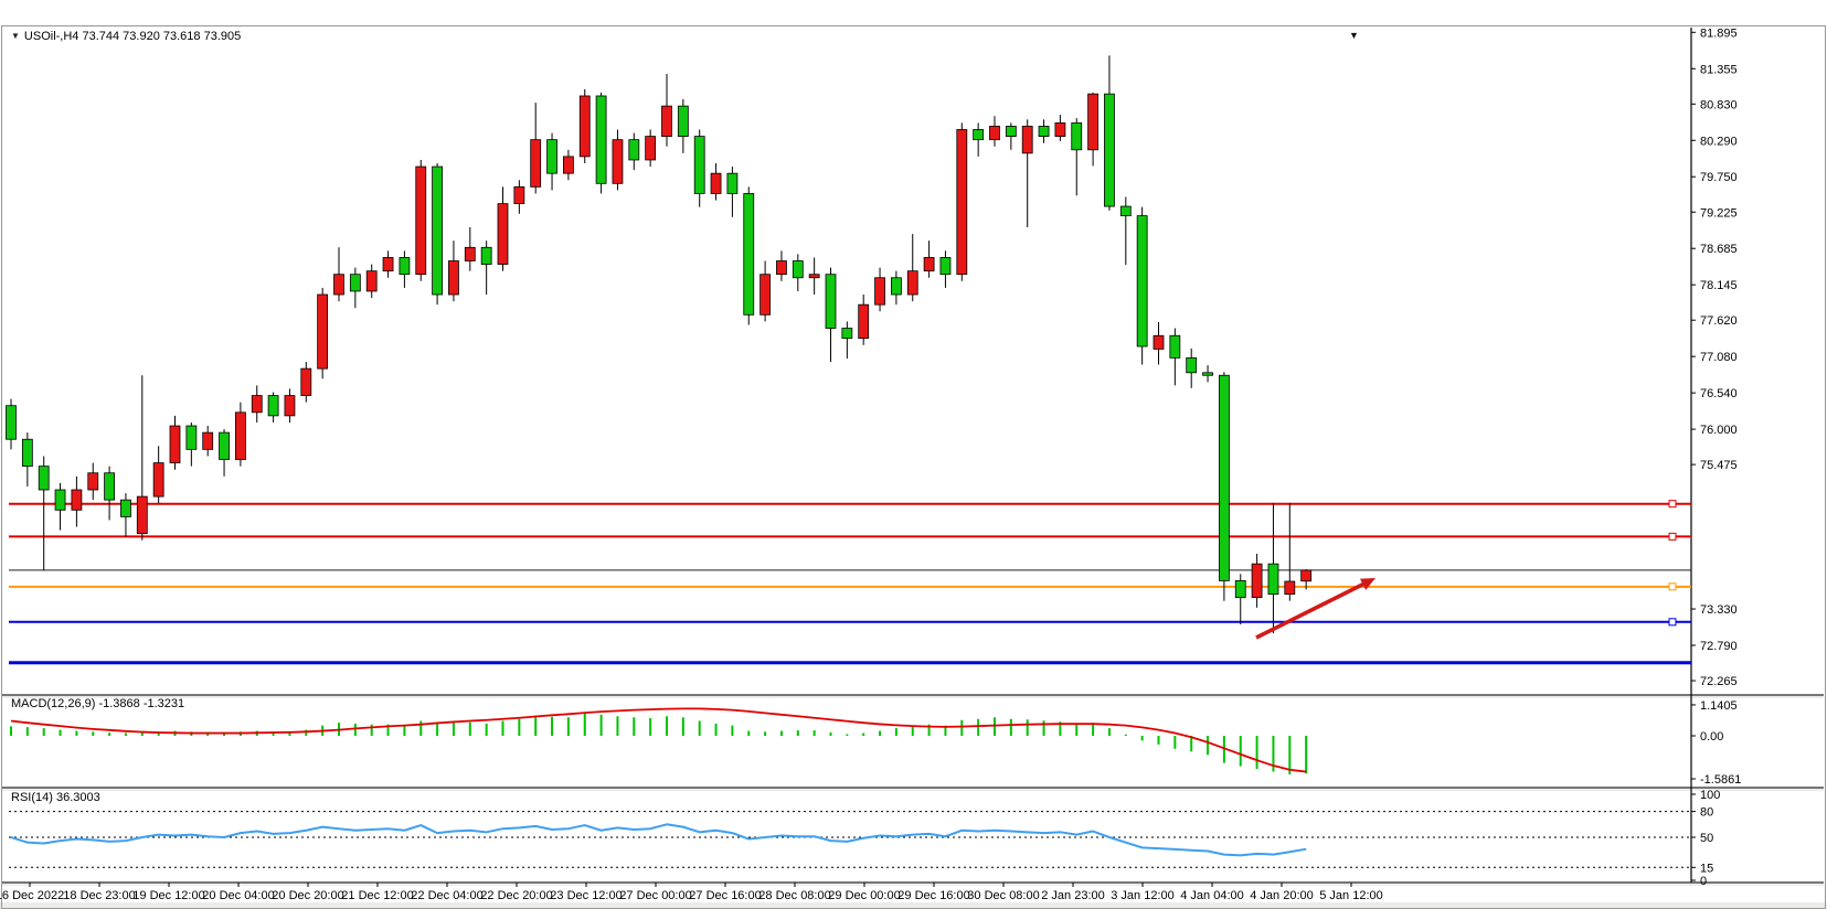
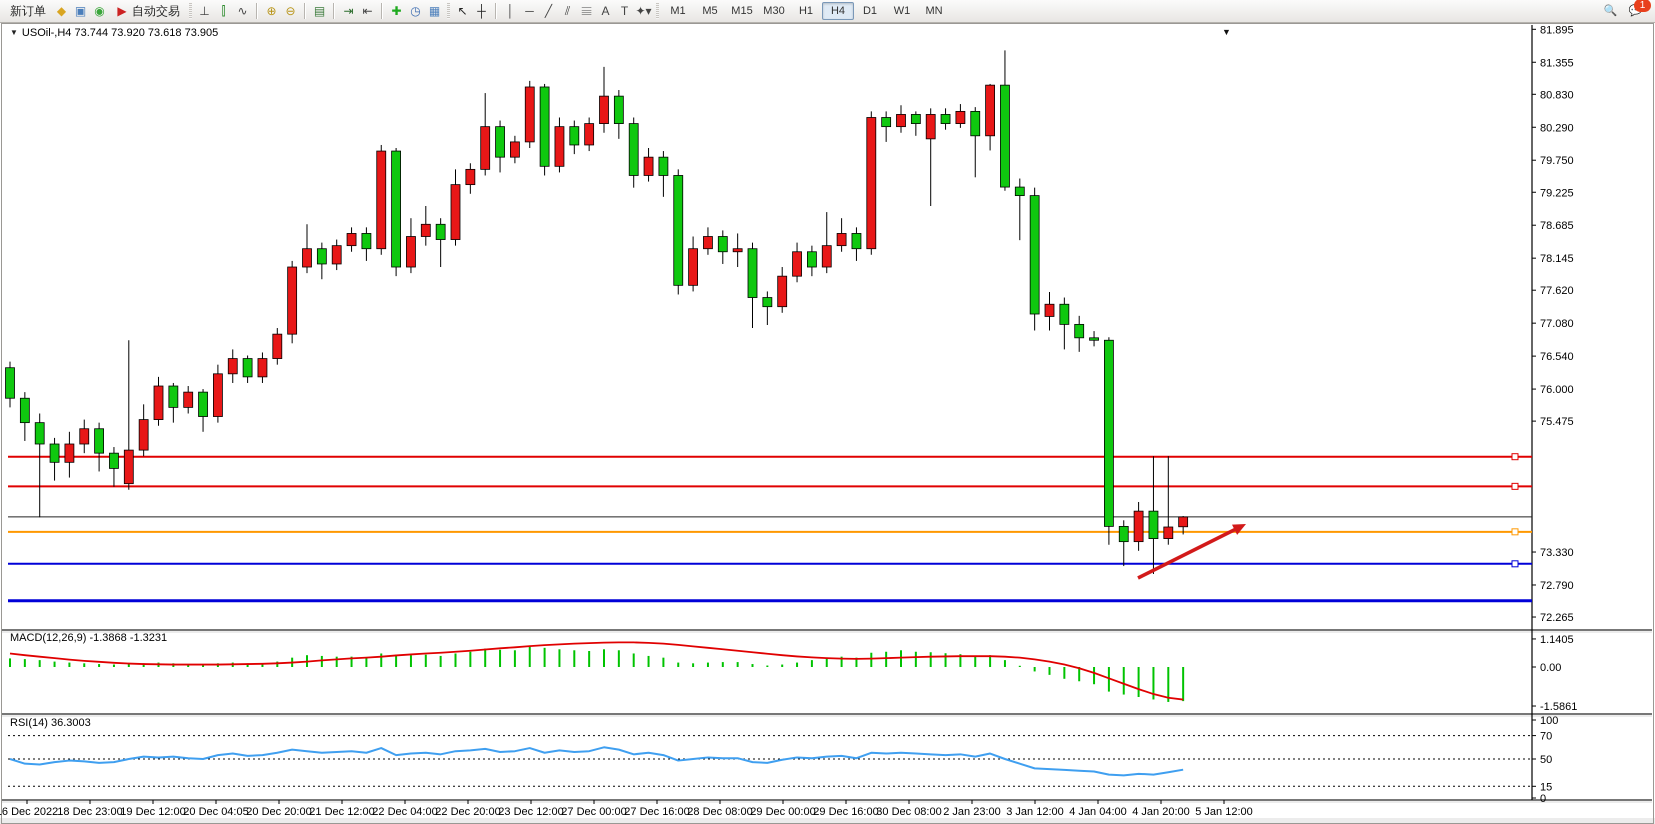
+ 新订单
+ ◆
+ ▣
+ ◉
+ ▶
+ 自动交易
+ ⊥
+ ⫿
+ ∿
+ ⊕
+ ⊖
+ ▤
+ ⇥
+ ⇤
+ ✚
+ ◷
+ ▦
+ ↖
+ ┼
+ │
+ ─
+ ╱
+ ⫽
+ 𝄙
+ A
+ T
+ ✦▾
+ M1
+ M5
+ M15
+ M30
+ H1
+ H4
+ D1
+ W1
+ MN
+ 🔍
+ 💬
+ 1
  81.895
  81.355
  80.830
  80.290
  79.750
  79.225
  78.685
  78.145
  77.620
  77.080
  76.540
  76.000
  75.475
  73.330
  72.790
  72.265
  1.1405
  0.00
  -1.5861
  100
- 80
+ 70
  50
  15
  0
  ▼
  6 Dec 2022
  18 Dec 23:00
  19 Dec 12:00
- 20 Dec 04:00
+ 20 Dec 04:05
  20 Dec 20:00
  21 Dec 12:00
  22 Dec 04:00
  22 Dec 20:00
  23 Dec 12:00
  27 Dec 00:00
  27 Dec 16:00
  28 Dec 08:00
  29 Dec 00:00
  29 Dec 16:00
  30 Dec 08:00
  2 Jan 23:00
  3 Jan 12:00
  4 Jan 04:00
  4 Jan 20:00
  5 Jan 12:00
  ▼ USOil-,H4 73.744 73.920 73.618 73.905
  MACD(12,26,9) -1.3868 -1.3231
  RSI(14) 36.3003
